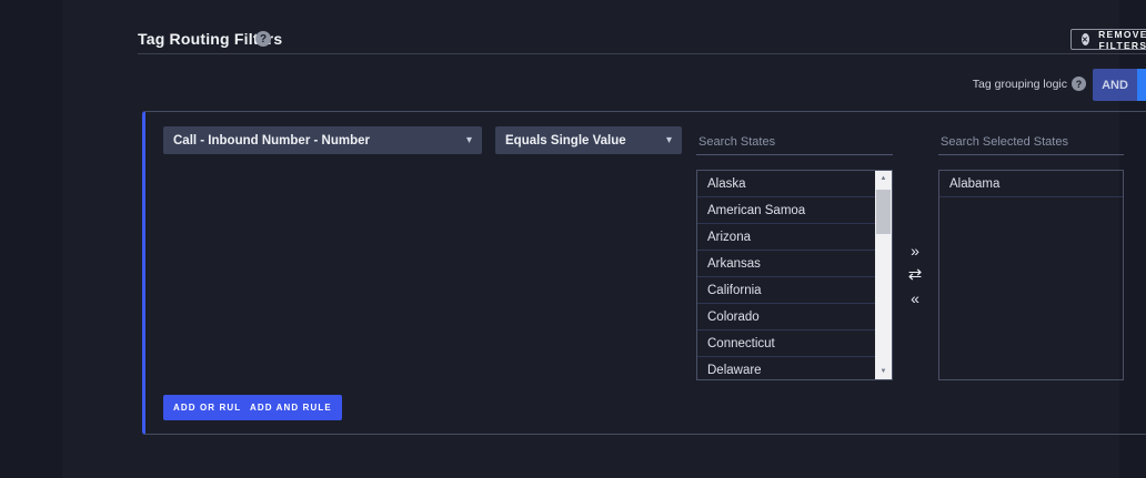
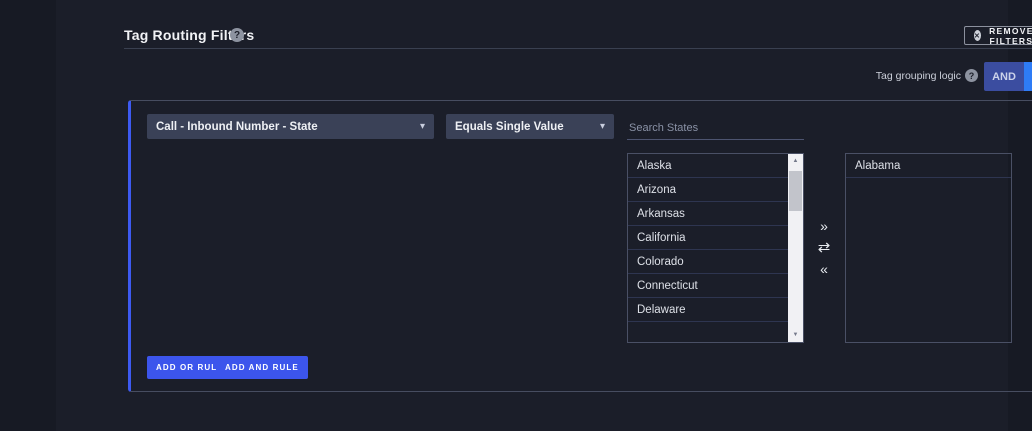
  Tag Routing Fils
  ?
  REMOVE FILTERS
  Tag grouping logic
  ?
  AND
- Call - Inbound Number - Number
+ Call - Inbound Number - State
  ▾
  Equals Single Value
  ▾
  Search States
- Search Selected States
  Alaska
- American Samoa
  Arizona
  Arkansas
  California
  Colorado
  Connecticut
  Delaware
  »
  ⇄
  «
  Alabama
  ADD OR RUL
  ADD AND RULE
